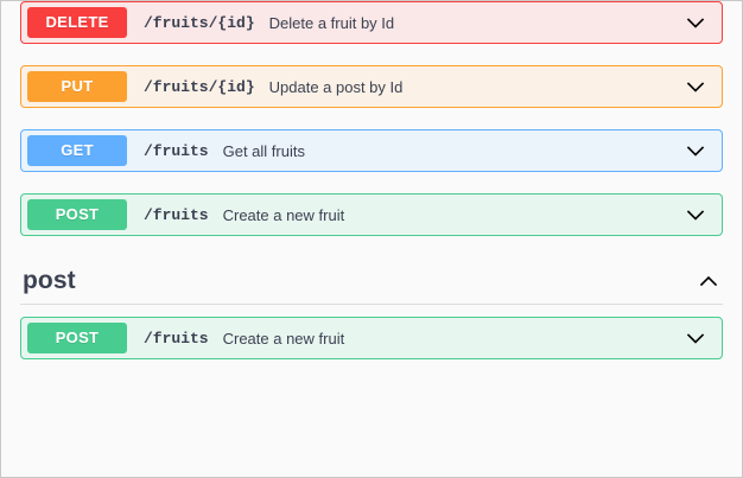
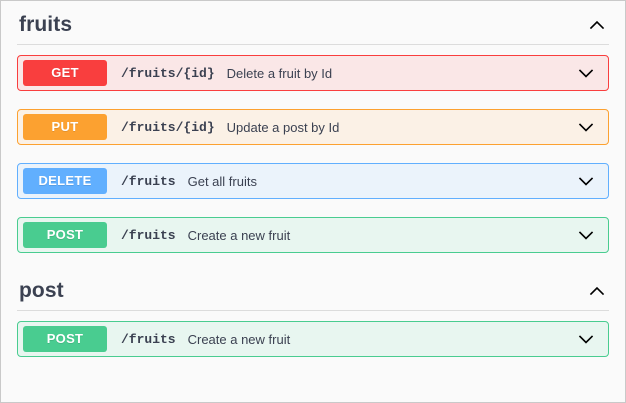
+ fruits
- DELETE
+ GET
  /fruits/{id}
  Delete a fruit by Id
  PUT
  /fruits/{id}
  Update a post by Id
- GET
+ DELETE
  /fruits
  Get all fruits
  POST
  /fruits
  Create a new fruit
  post
  POST
  /fruits
  Create a new fruit
